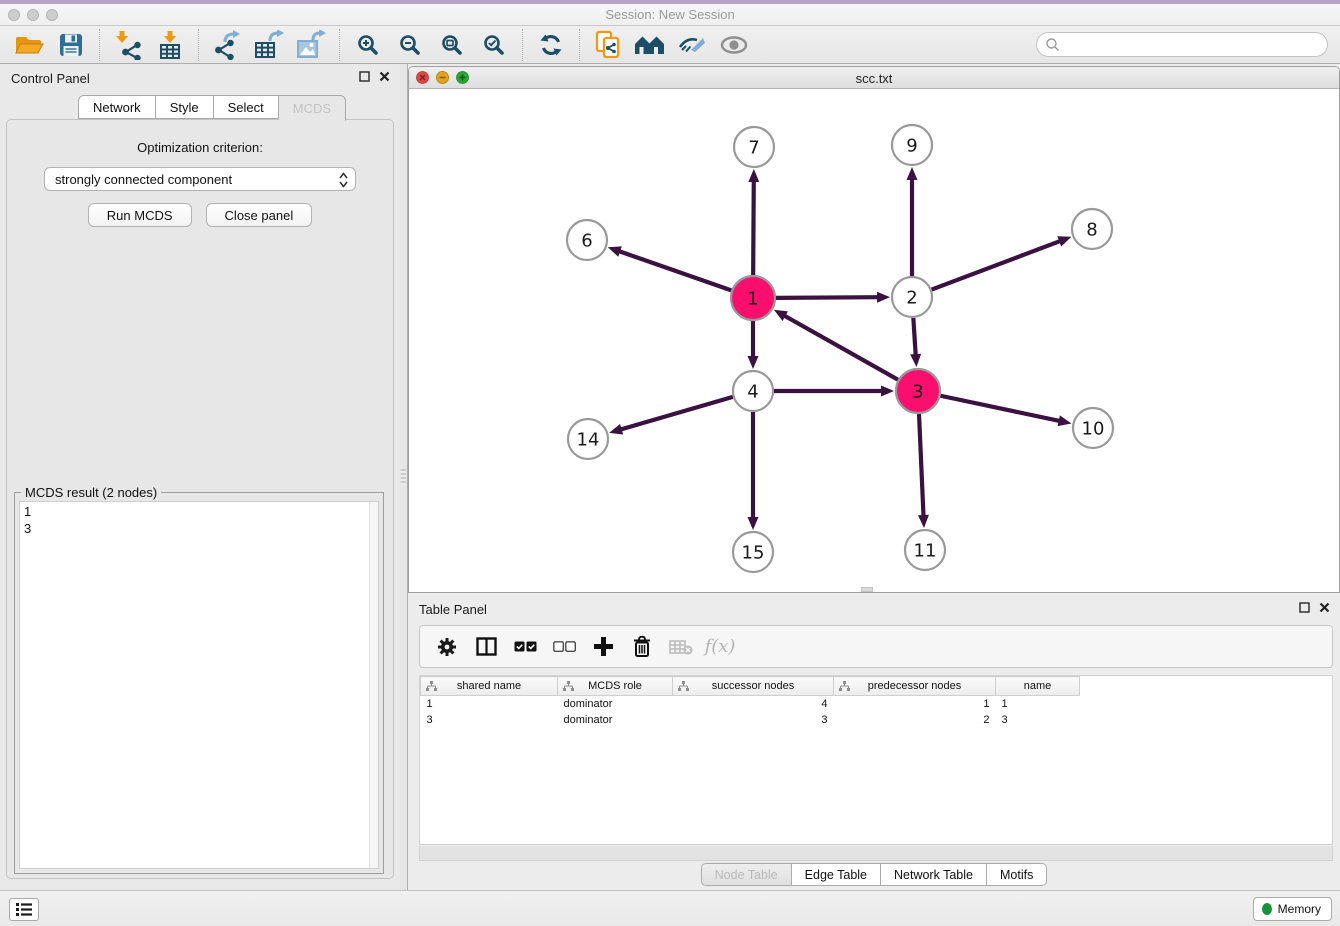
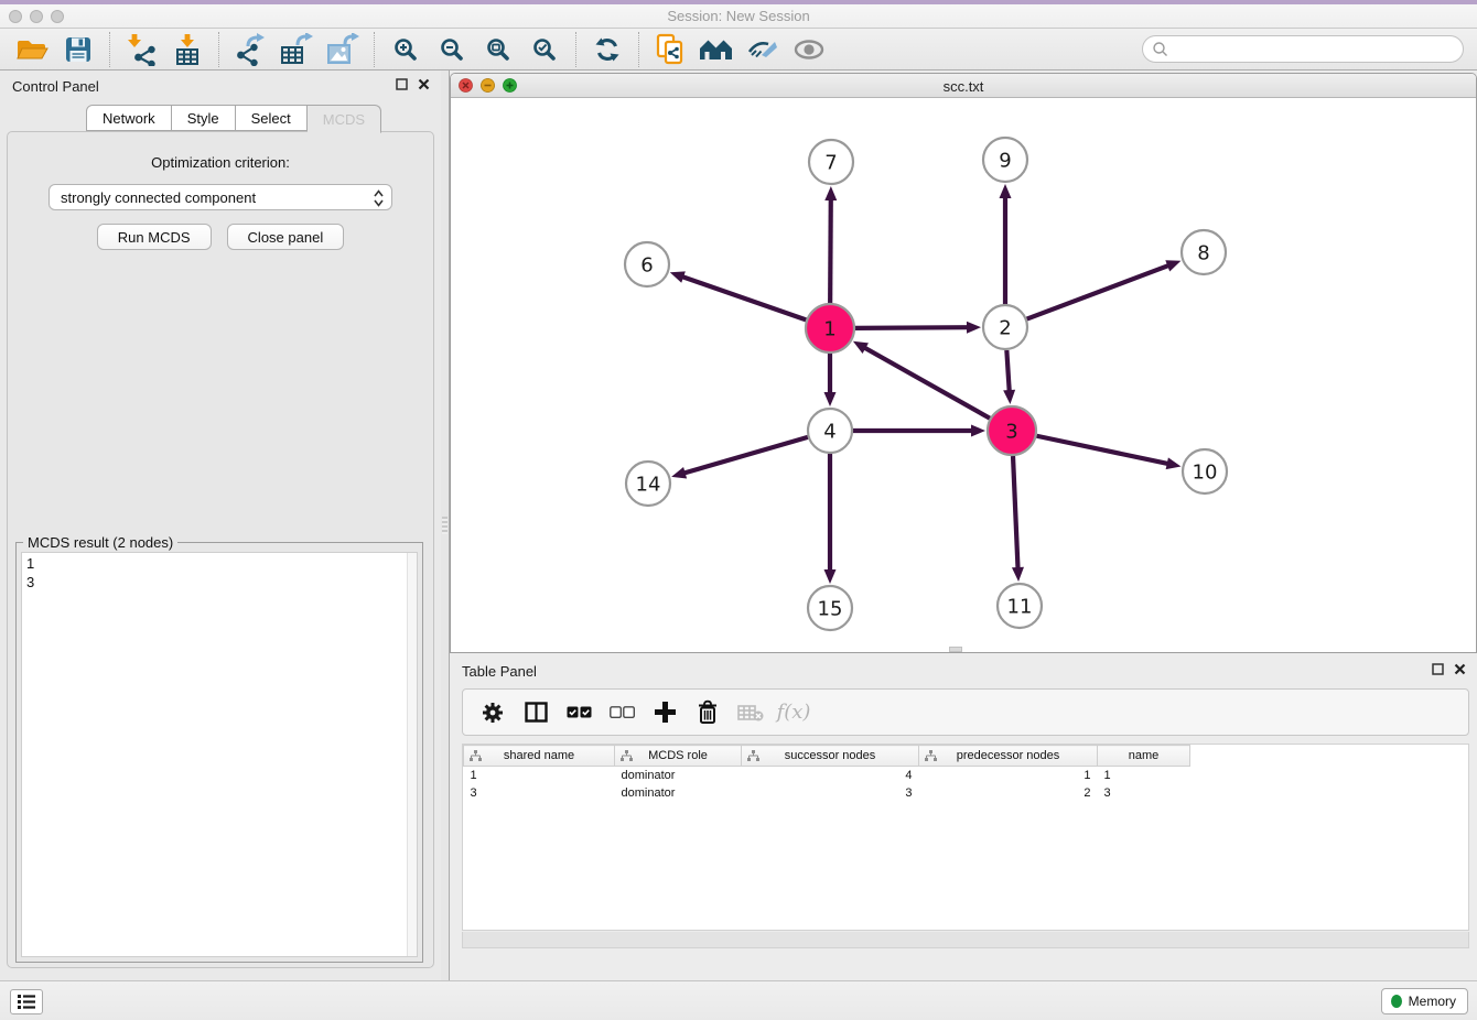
  Session: New Session
  Control Panel
  Network
  Style
  Select
  MCDS
  Optimization criterion:
  strongly connected component
  Run MCDS
  Close panel
  MCDS result (2 nodes)
  1
  3
  scc.txt
  1
  2
  3
  4
  6
  7
  8
  9
  10
  11
  14
  15
  Table Panel
  f(x)
  shared name	MCDS role	successor nodes	predecessor nodes	name
  1	dominator	4	1	1
  3	dominator	3	2	3
- Node Table
- Edge Table
- Network Table
- Motifs
  Memory
